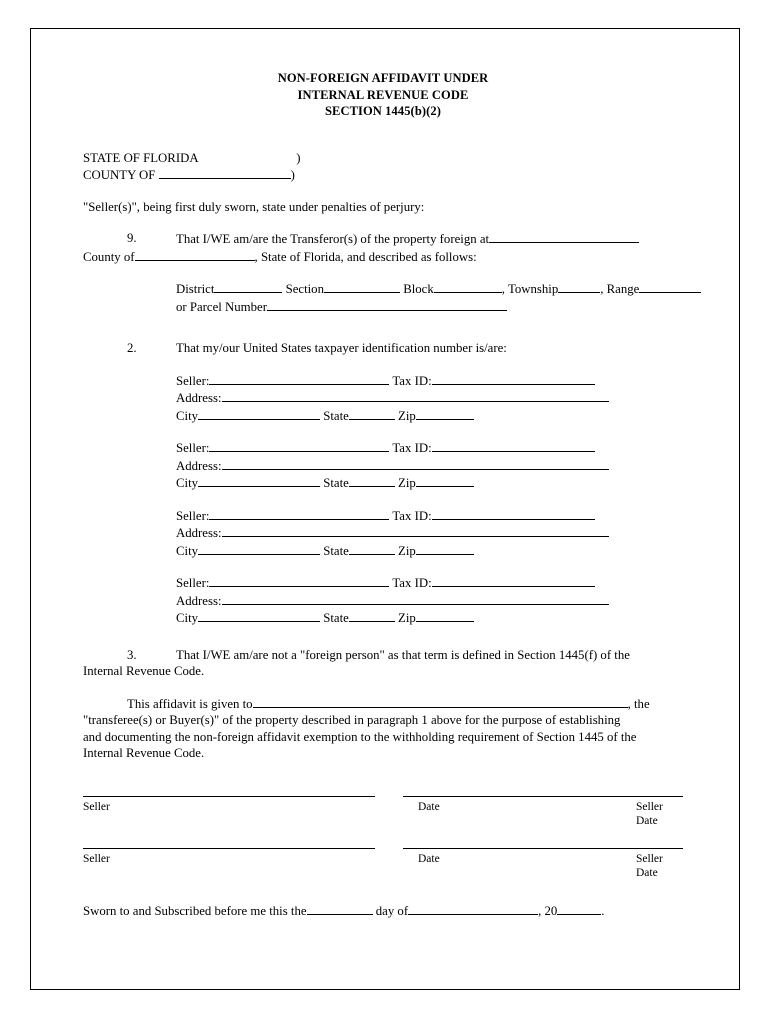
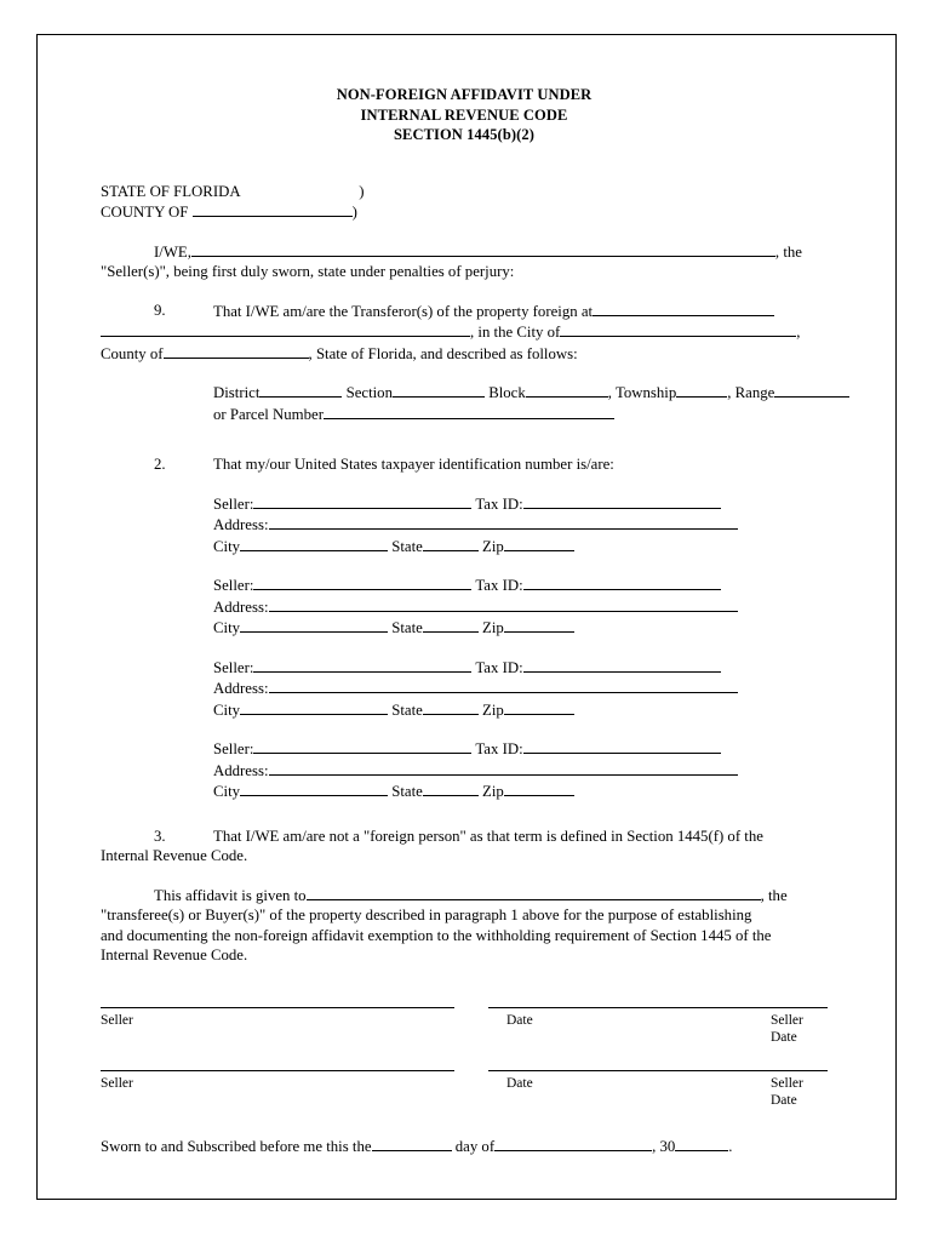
  NON-FOREIGN AFFIDAVIT UNDER
  INTERNAL REVENUE CODE
  SECTION 1445(b)(2)
  STATE OF FLORIDA )
  COUNTY OF )
+ I/WE, , the
  "Seller(s)", being first duly sworn, state under penalties of perjury:
  9.
  That I/WE am/are the Transferor(s) of the property foreign at
+ , in the City of ,
  County of , State of Florida, and described as follows:
  District Section Block , Township , Range
  or Parcel Number
  2.
  That my/our United States taxpayer identification number is/are:
  Seller: Tax ID:
  Address:
  City State Zip
  Seller: Tax ID:
  Address:
  City State Zip
  Seller: Tax ID:
  Address:
  City State Zip
  Seller: Tax ID:
  Address:
  City State Zip
  3.
  That I/WE am/are not a "foreign person" as that term is defined in Section 1445(f) of the
  Internal Revenue Code.
  This affidavit is given to , the
  "transferee(s) or Buyer(s)" of the property described in paragraph 1 above for the purpose of establishing
  and documenting the non-foreign affidavit exemption to the withholding requirement of Section 1445 of the
  Internal Revenue Code.
  Seller
  Date
  Seller
  Date
  Seller
  Date
  Seller
  Date
- Sworn to and Subscribed before me this the day of , 20 .
+ Sworn to and Subscribed before me this the day of , 30 .
